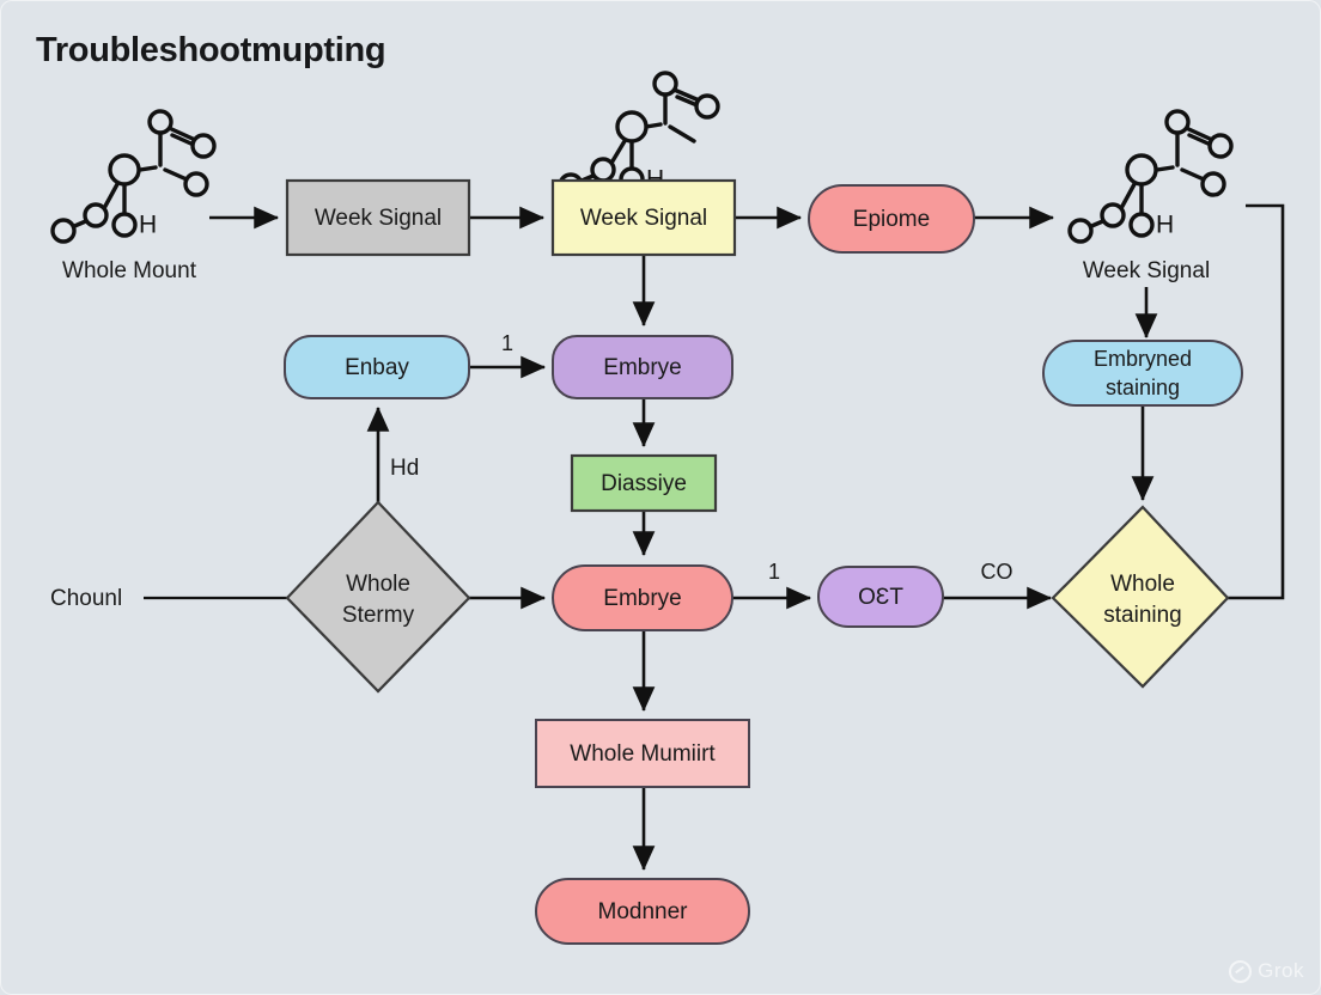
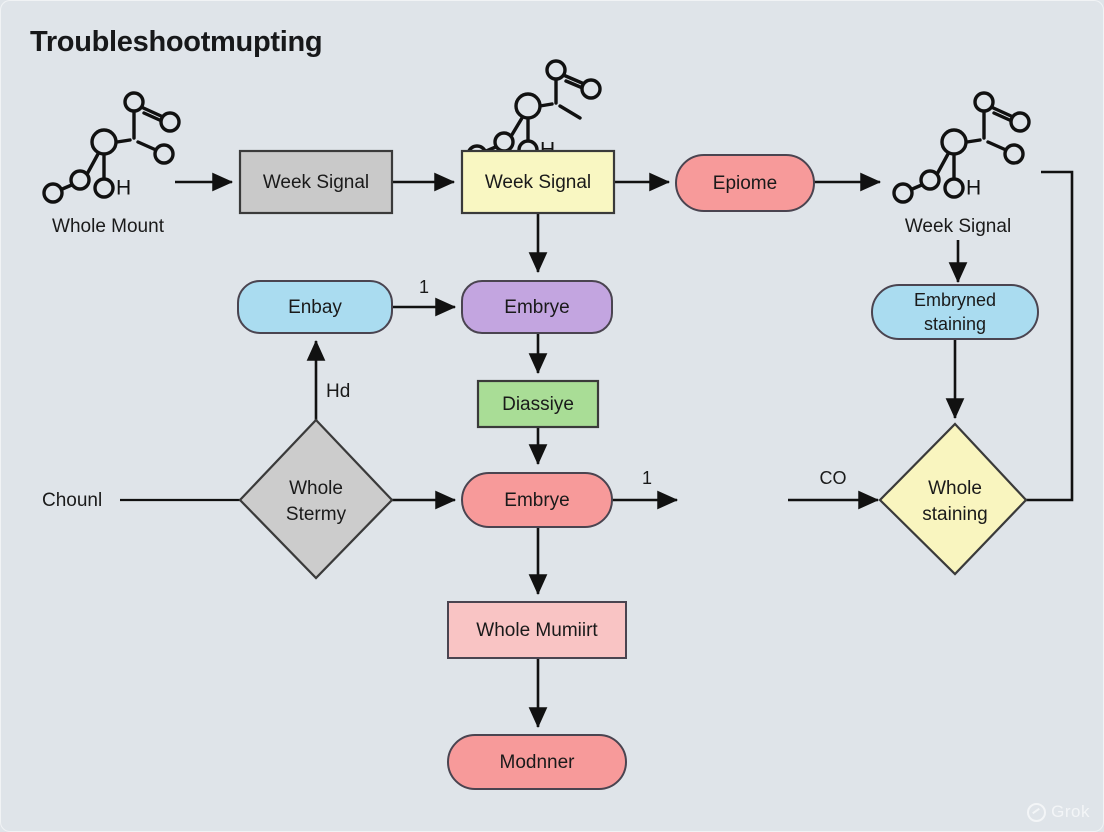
  Troubleshootmupting
  H
  Whole Mount
  H
  Week Signal
  Week Signal
  Week Signal
  Epiome
  Enbay
  Embrye
  Embryned
  staining
  Diassiye
  Whole
  Stermy
  Embrye
- OƐT
  Whole
  staining
  Whole Mumiirt
  Modnner
  1
  1
  CO
  Chounl
  Hd
